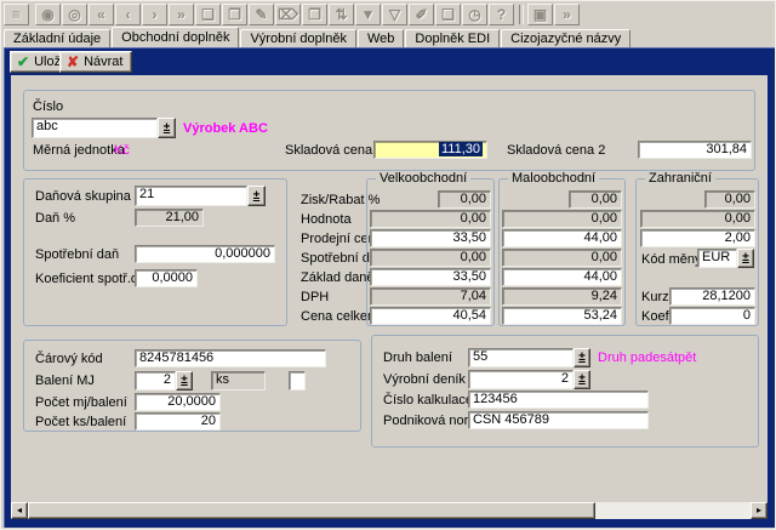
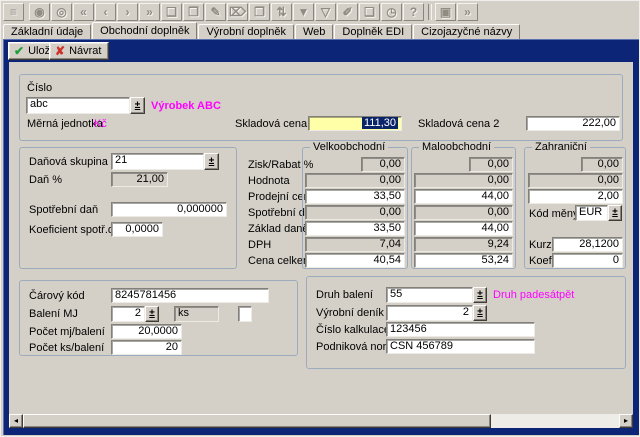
  ≡
  ◉
  ◎
  «
  ‹
  ›
  »
  ❑
  ❒
  ✎
  ⌦
  ❐
  ⇅
  ▼
  ▽
  ✐
  ❏
  ◷
  ?
  ▣
  »
  Základní údaje
  Obchodní doplněk
  Výrobní doplněk
  Web
  Doplněk EDI
  Cizojazyčné názvy
  ✔
  ✘
  Návrat
  Číslo
  abc
  ±
  Výrobek ABC
  Měrná jednotka
  Kč
  Skladová cena
  111,30
  Skladová cena 2
- 301,84
+ 222,00
  Daňová skupina
  21
  ±
  Daň %
  21,00
  Spotřební daň
  0,000000
  Koeficient spotř.
  0,0000
  Zisk/Rabat %
  Hodnota
  Prodejní ce
  Spotřební d
  Základ dan
  DPH
  Cena celke
  Velkoobchodní
  0,00
  0,00
  33,50
  0,00
  33,50
  7,04
  40,54
  Maloobchodní
  0,00
  0,00
  44,00
  0,00
  44,00
  9,24
  53,24
  Zahraniční
  0,00
  0,00
  2,00
  Kód měn
  EUR
  ±
  Kurz
  28,1200
  Koef
  0
  Čárový kód
  8245781456
  Balení MJ
  2
  ±
  ks
  Počet mj/balení
  20,0000
  Počet ks/balení
  20
  Druh balení
  55
  ±
  Druh padesátpět
  Výrobní deník
  2
  ±
  Číslo kalkulac
  123456
  Podniková nor
  CSN 456789
  ◂
  ▸
